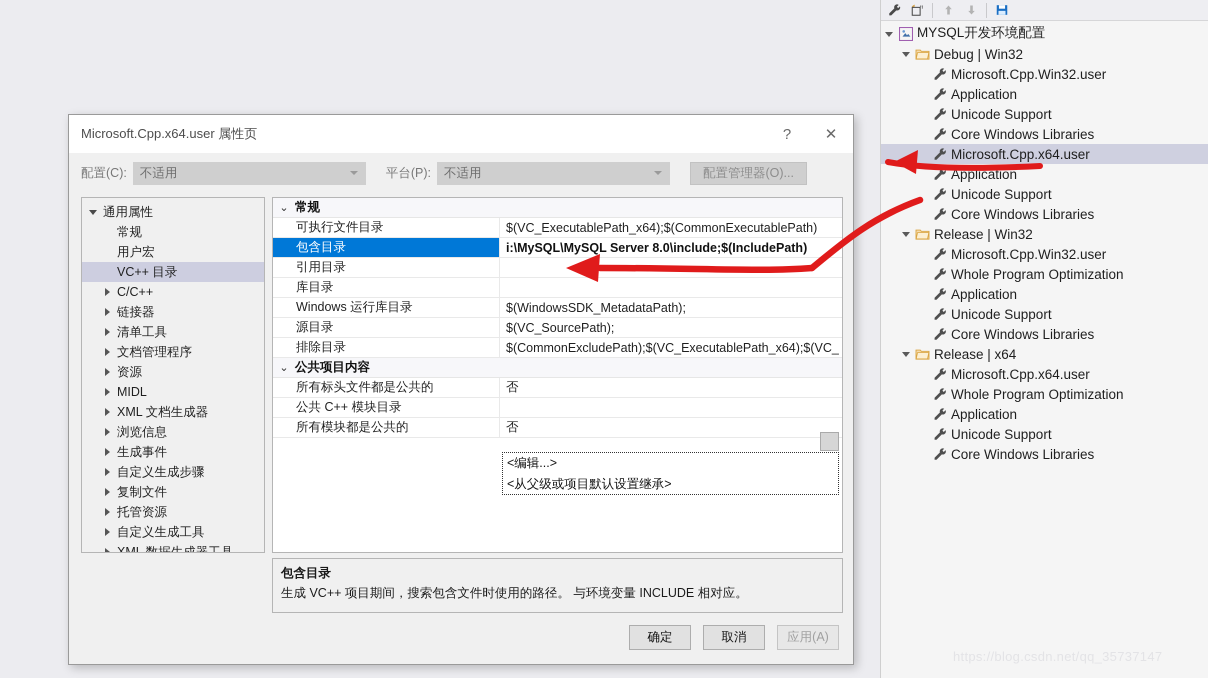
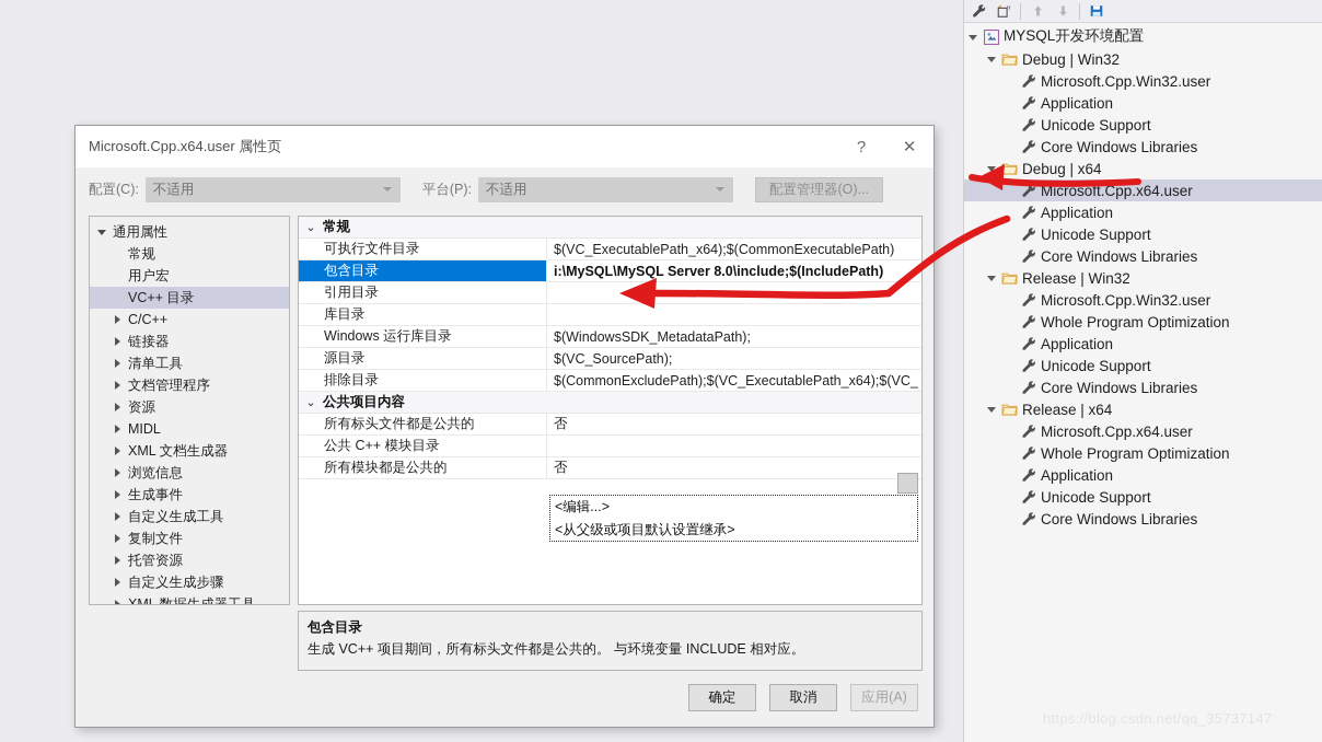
  MYSQL开发环境配置
  Debug | Win32
  Microsoft.Cpp.Win32.user
  Application
  Unicode Support
  Core Windows Libraries
+ Debug | x64
  Microsoft.Cpp.x64.user
  Application
  Unicode Support
  Core Windows Libraries
  Release | Win32
  Microsoft.Cpp.Win32.user
  Whole Program Optimization
  Application
  Unicode Support
  Core Windows Libraries
  Release | x64
  Microsoft.Cpp.x64.user
  Whole Program Optimization
  Application
  Unicode Support
  Core Windows Libraries
  Microsoft.Cpp.x64.user 属性页
  ?
  ✕
  配置(C):
  不适用
  平台(P):
  不适用
  配置管理器(O)...
  通用属性
  常规
  用户宏
  VC++ 目录
  C/C++
  链接器
  清单工具
  文档管理程序
  资源
  MIDL
  XML 文档生成器
  浏览信息
  生成事件
- 自定义生成步骤
+ 自定义生成工具
  复制文件
  托管资源
- 自定义生成工具
+ 自定义生成步骤
  XML 数据生成器工具
  ⌄
  常规
  可执行文件目录
  $(VC_ExecutablePath_x64);$(CommonExecutablePath)
  包含目录
  i:\MySQL\MySQL Server 8.0\include;$(IncludePath)
  引用目录
  库目录
  Windows 运行库目录
  $(WindowsSDK_MetadataPath);
  源目录
  $(VC_SourcePath);
  排除目录
  $(CommonExcludePath);$(VC_ExecutablePath_x64);$(VC_
  ⌄
  公共项目内容
  所有标头文件都是公共的
  否
  公共 C++ 模块目录
  所有模块都是公共的
  否
  <编辑...>
  <从父级或项目默认设置继承>
  包含目录
- 生成 VC++ 项目期间，搜索包含文件时使用的路径。 与环境变量 INCLUDE 相对应。
+ 生成 VC++ 项目期间，所有标头文件都是公共的。 与环境变量 INCLUDE 相对应。
  确定
  取消
  应用(A)
